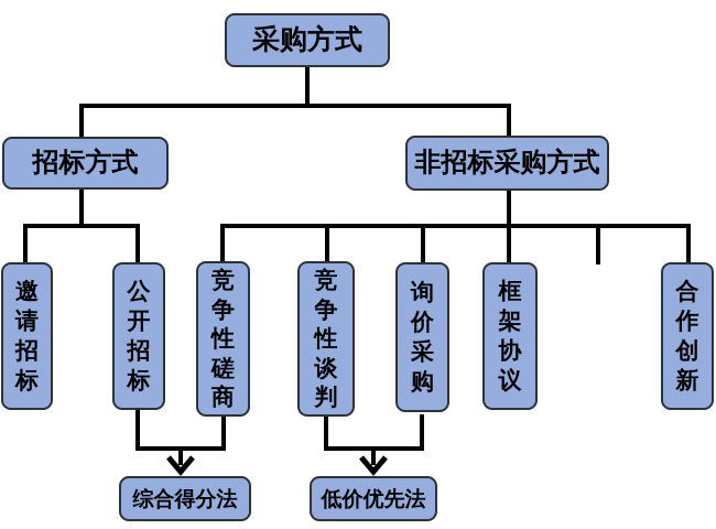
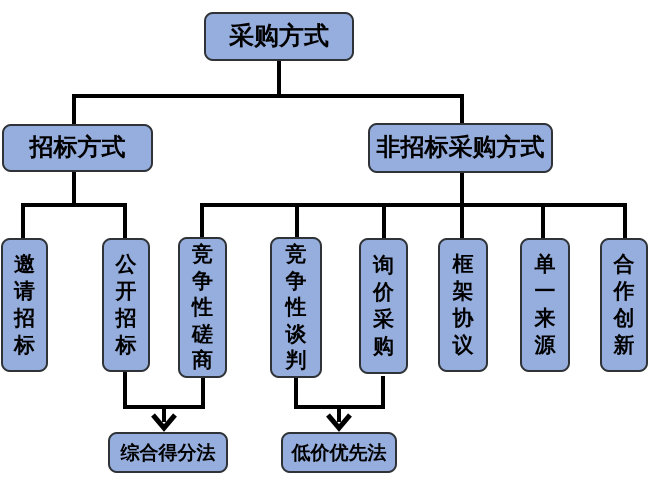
  采购方式
  招标方式
  非招标采购方式
  邀请招标
  公开招标
  竞争性磋商
  竞争性谈判
  询价采购
  框架协议
+ 单一来源
  合作创新
  综合得分法
  低价优先法
